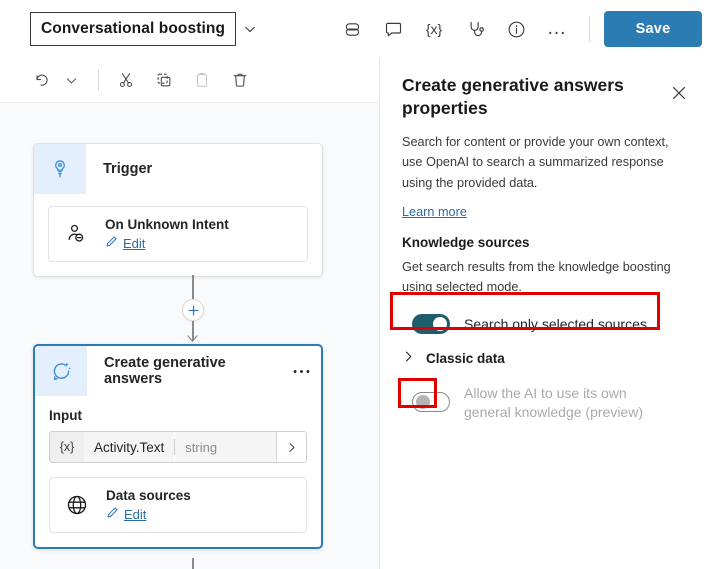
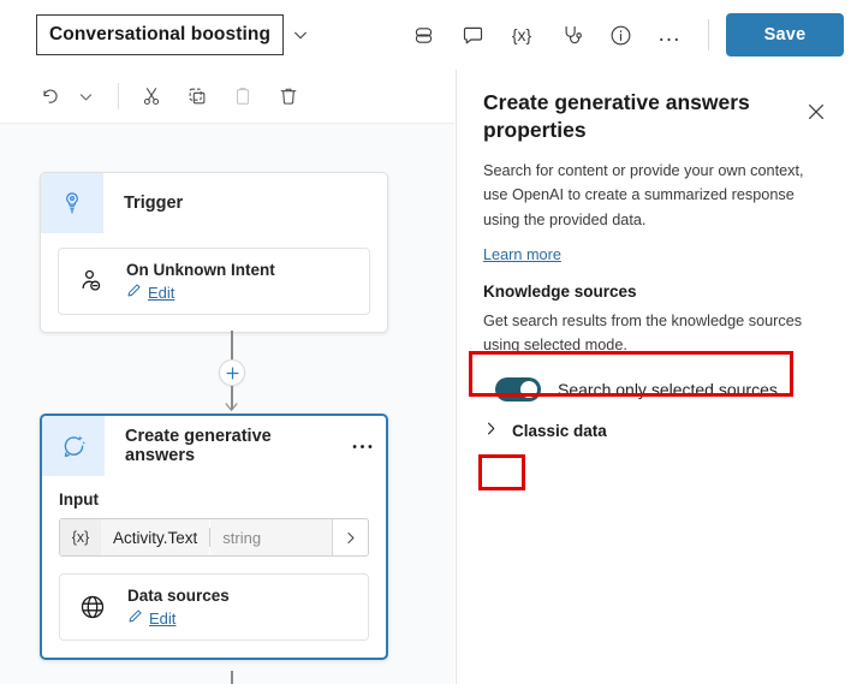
  Conversational boosting
  {x}
  ...
  Save
  Trigger
  On Unknown Intent
  Edit
  Create generative answers
  Input
  {x}
  Activity.Text
  string
  Data sources
  Edit
  Create generative answers properties
- Search for content or provide your own context, use OpenAI to search a summarized response using the provided data.
+ Search for content or provide your own context, use OpenAI to create a summarized response using the provided data.
  Learn more
  Knowledge sources
- Get search results from the knowledge boosting using selected mode.
+ Get search results from the knowledge sources using selected mode.
  Search only selected sources
  Classic data
- Allow the AI to use its own general knowledge (preview)
